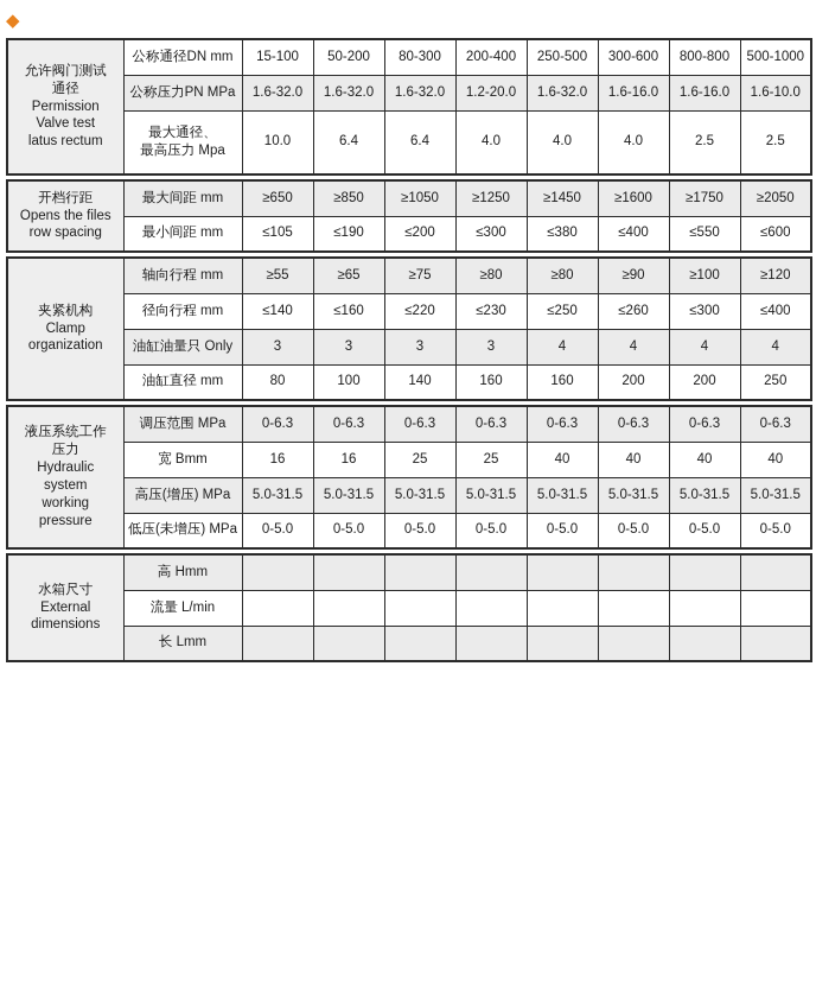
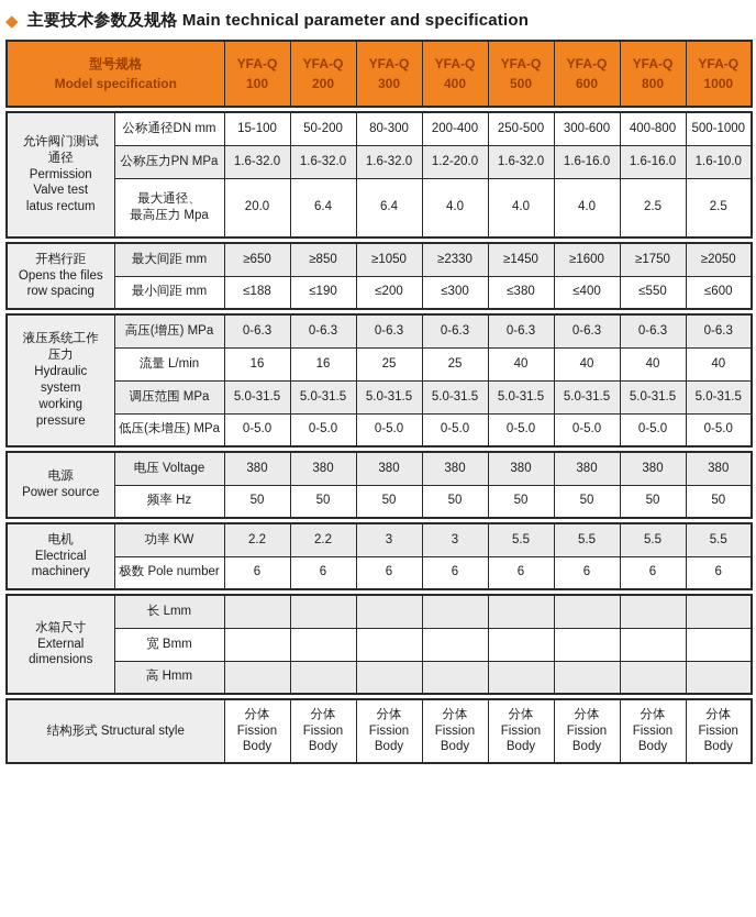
  ◆
+ 主要技术参数及规格 Main technical parameter and specification
+ 型号规格 Model specification	YFA-Q 100	YFA-Q 200	YFA-Q 300	YFA-Q 400	YFA-Q 500	YFA-Q 600	YFA-Q 800	YFA-Q 1000
- 允许阀门测试 通径 Permission Valve test latus rectum	公称通径DN mm	15-100	50-200	80-300	200-400	250-500	300-600	800-800	500-1000
+ 允许阀门测试 通径 Permission Valve test latus rectum	公称通径DN mm	15-100	50-200	80-300	200-400	250-500	300-600	400-800	500-1000
  公称压力PN MPa	1.6-32.0	1.6-32.0	1.6-32.0	1.2-20.0	1.6-32.0	1.6-16.0	1.6-16.0	1.6-10.0
- 最大通径、 最高压力 Mpa	10.0	6.4	6.4	4.0	4.0	4.0	2.5	2.5
+ 最大通径、 最高压力 Mpa	20.0	6.4	6.4	4.0	4.0	4.0	2.5	2.5
- 开档行距 Opens the files row spacing	最大间距 mm	≥650	≥850	≥1050	≥1250	≥1450	≥1600	≥1750	≥2050
+ 开档行距 Opens the files row spacing	最大间距 mm	≥650	≥850	≥1050	≥2330	≥1450	≥1600	≥1750	≥2050
- 最小间距 mm	≤105	≤190	≤200	≤300	≤380	≤400	≤550	≤600
+ 最小间距 mm	≤188	≤190	≤200	≤300	≤380	≤400	≤550	≤600
- 夹紧机构 Clamp organization	轴向行程 mm	≥55	≥65	≥75	≥80	≥80	≥90	≥100	≥120
- 径向行程 mm	≤140	≤160	≤220	≤230	≤250	≤260	≤300	≤400
- 油缸油量只 Only	3	3	3	3	4	4	4	4
- 油缸直径 mm	80	100	140	160	160	200	200	250
- 液压系统工作 压力 Hydraulic system working pressure	调压范围 MPa	0-6.3	0-6.3	0-6.3	0-6.3	0-6.3	0-6.3	0-6.3	0-6.3
+ 液压系统工作 压力 Hydraulic system working pressure	高压(增压) MPa	0-6.3	0-6.3	0-6.3	0-6.3	0-6.3	0-6.3	0-6.3	0-6.3
- 宽 Bmm	16	16	25	25	40	40	40	40
+ 流量 L/min	16	16	25	25	40	40	40	40
- 高压(增压) MPa	5.0-31.5	5.0-31.5	5.0-31.5	5.0-31.5	5.0-31.5	5.0-31.5	5.0-31.5	5.0-31.5
+ 调压范围 MPa	5.0-31.5	5.0-31.5	5.0-31.5	5.0-31.5	5.0-31.5	5.0-31.5	5.0-31.5	5.0-31.5
  低压(未增压) MPa	0-5.0	0-5.0	0-5.0	0-5.0	0-5.0	0-5.0	0-5.0	0-5.0
+ 电源 Power source	电压 Voltage	380	380	380	380	380	380	380	380
+ 频率 Hz	50	50	50	50	50	50	50	50
+ 电机 Electrical machinery	功率 KW	2.2	2.2	3	3	5.5	5.5	5.5	5.5
+ 极数 Pole number	6	6	6	6	6	6	6	6
- 水箱尺寸 External dimensions	高 Hmm
+ 水箱尺寸 External dimensions	长 Lmm
- 流量 L/min
+ 宽 Bmm
- 长 Lmm
+ 高 Hmm
+ 结构形式 Structural style	分体 Fission Body	分体 Fission Body	分体 Fission Body	分体 Fission Body	分体 Fission Body	分体 Fission Body	分体 Fission Body	分体 Fission Body
